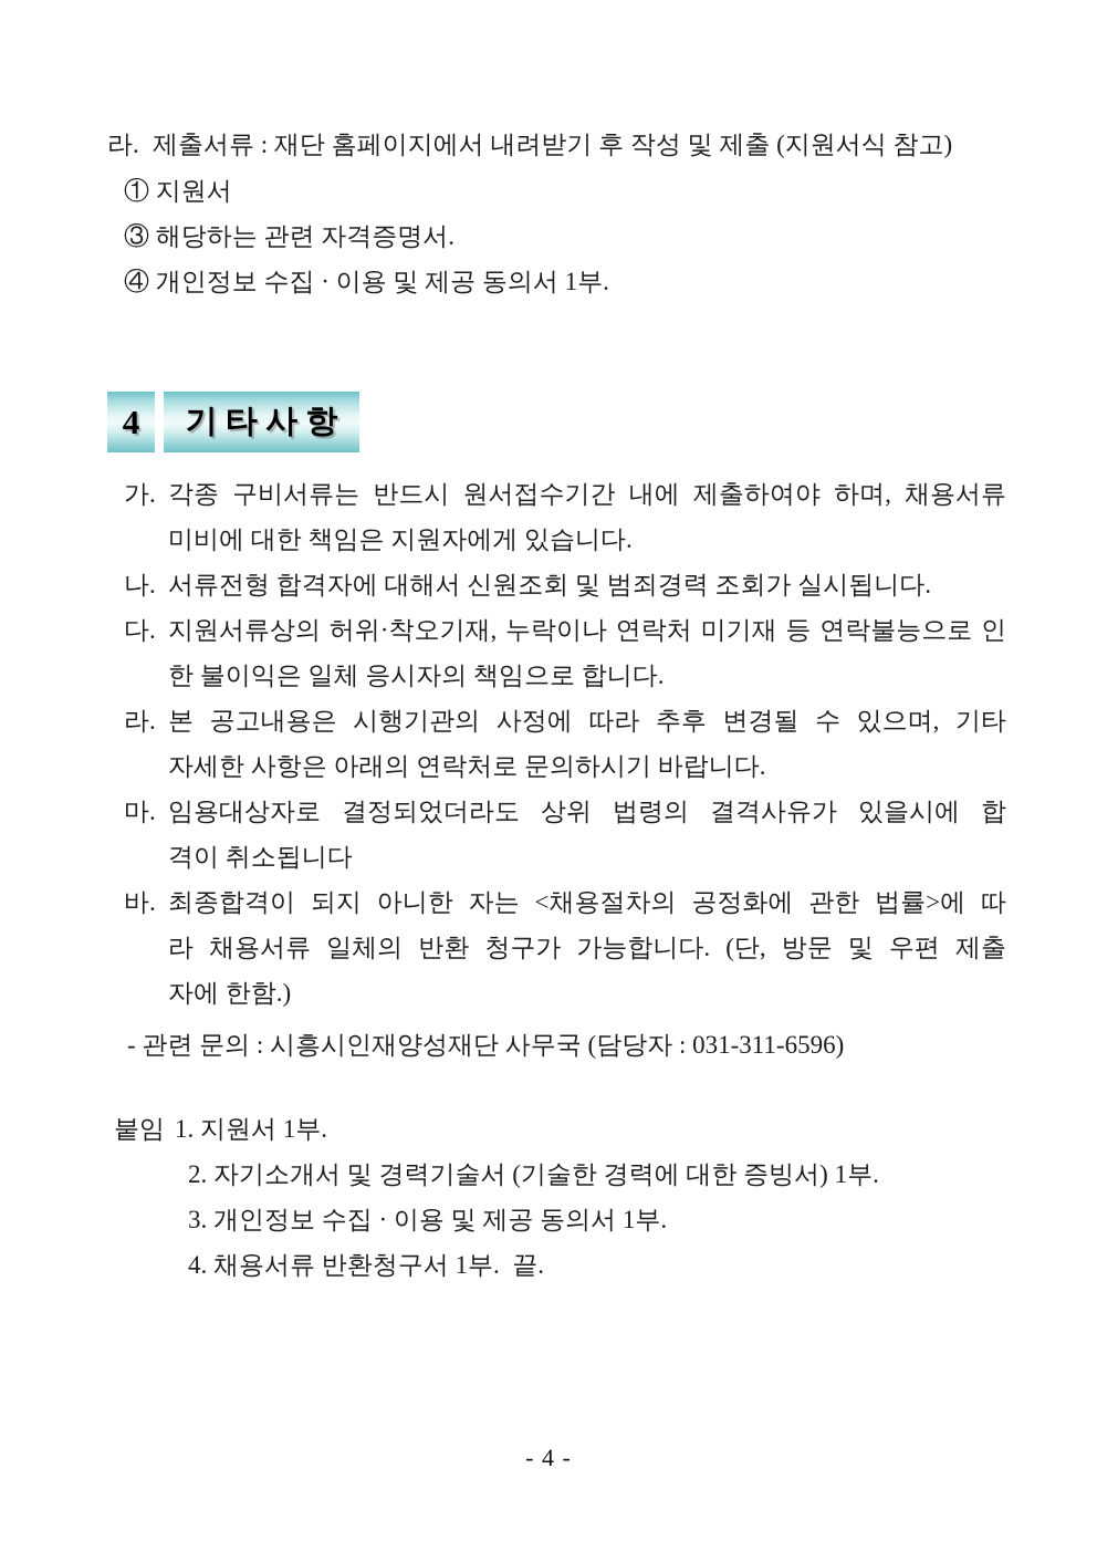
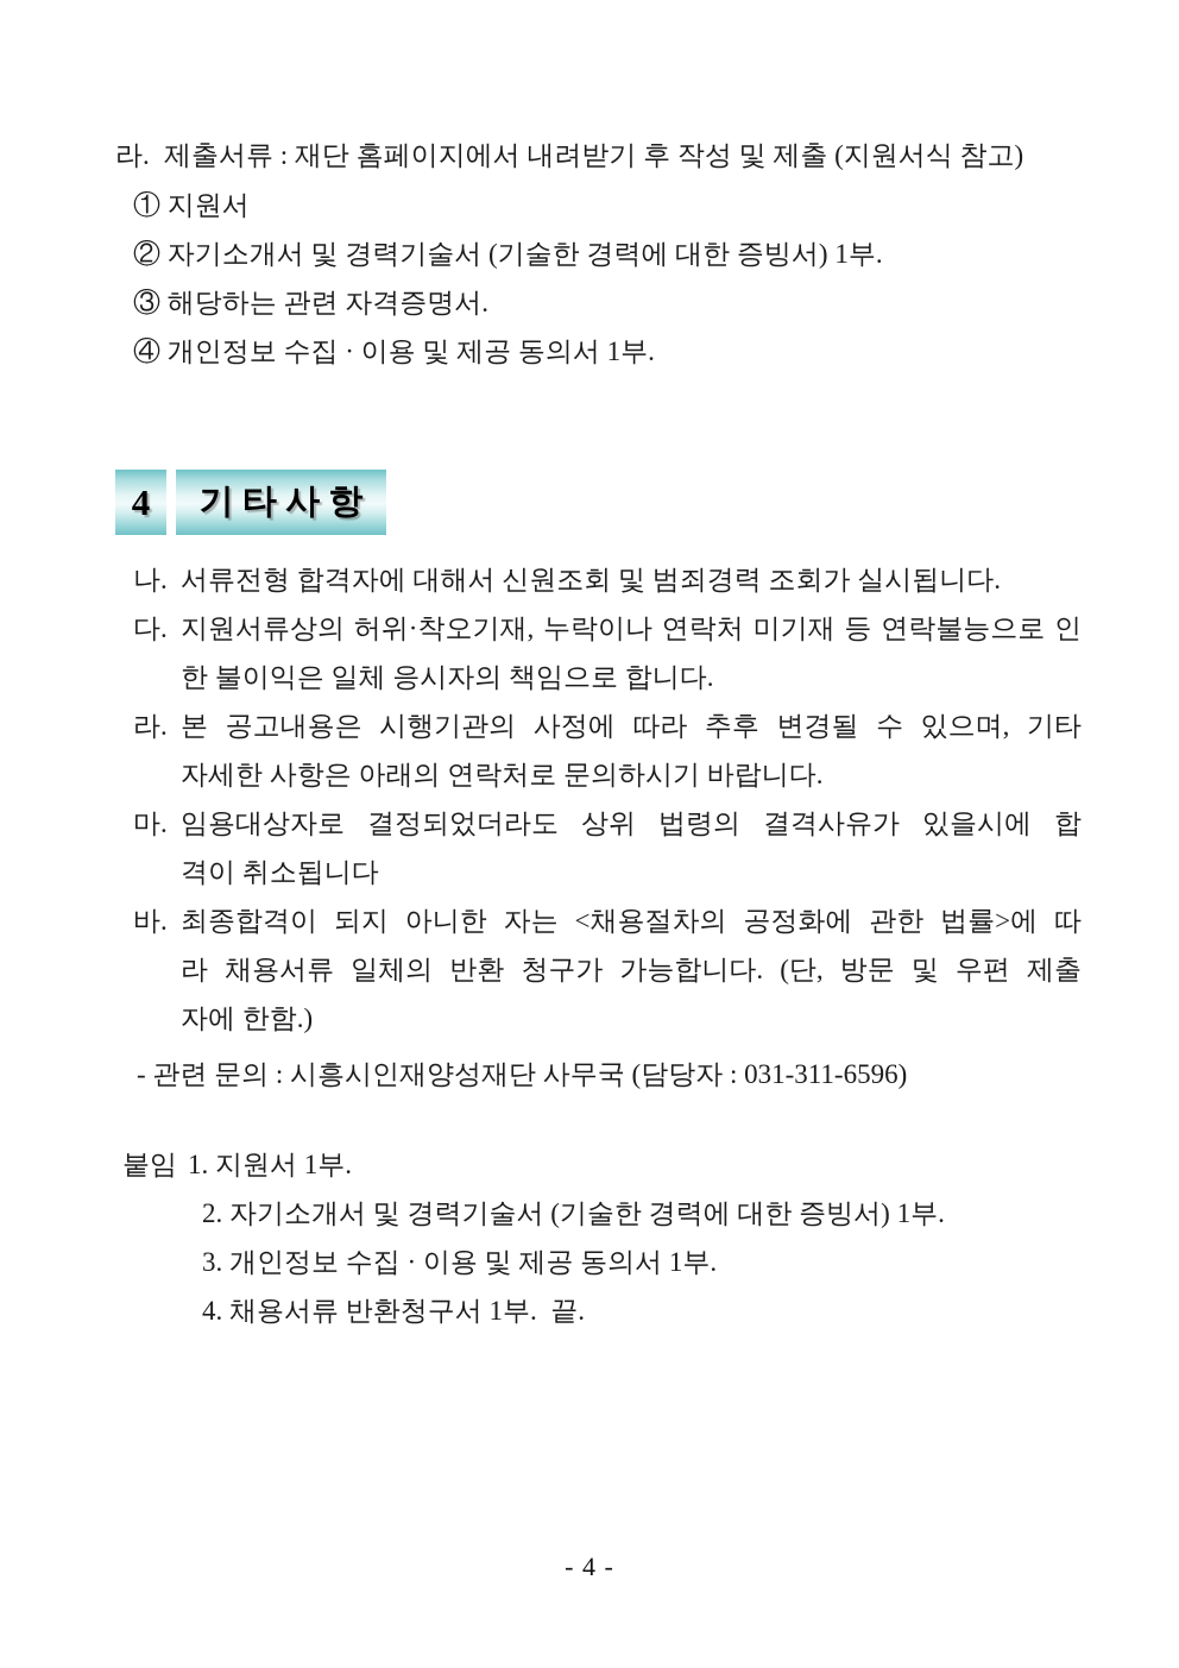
  라.
  제출서류 : 재단 홈페이지에서 내려받기 후 작성 및 제출 (지원서식 참고)
  ① 지원서
+ ② 자기소개서 및 경력기술서 (기술한 경력에 대한 증빙서) 1부.
  ③ 해당하는 관련 자격증명서.
  ④ 개인정보 수집 · 이용 및 제공 동의서 1부.
  4
  기 타 사 항
- 가.
- 각종 구비서류는 반드시 원서접수기간 내에 제출하여야 하며, 채용서류
- 미비에 대한 책임은 지원자에게 있습니다.
  나.
  서류전형 합격자에 대해서 신원조회 및 범죄경력 조회가 실시됩니다.
  다.
  지원서류상의 허위·착오기재, 누락이나 연락처 미기재 등 연락불능으로 인
  한 불이익은 일체 응시자의 책임으로 합니다.
  라.
  본 공고내용은 시행기관의 사정에 따라 추후 변경될 수 있으며, 기타
  자세한 사항은 아래의 연락처로 문의하시기 바랍니다.
  마.
  임용대상자로 결정되었더라도 상위 법령의 결격사유가 있을시에 합
  격이 취소됩니다
  바.
  최종합격이 되지 아니한 자는 <채용절차의 공정화에 관한 법률>에 따
  라 채용서류 일체의 반환 청구가 가능합니다. (단, 방문 및 우편 제출
  자에 한함.)
  - 관련 문의 : 시흥시인재양성재단 사무국 (담당자 : 031-311-6596)
  붙임
  1. 지원서 1부.
  2. 자기소개서 및 경력기술서 (기술한 경력에 대한 증빙서) 1부.
  3. 개인정보 수집 · 이용 및 제공 동의서 1부.
  4. 채용서류 반환청구서 1부. 끝.
  - 4 -
